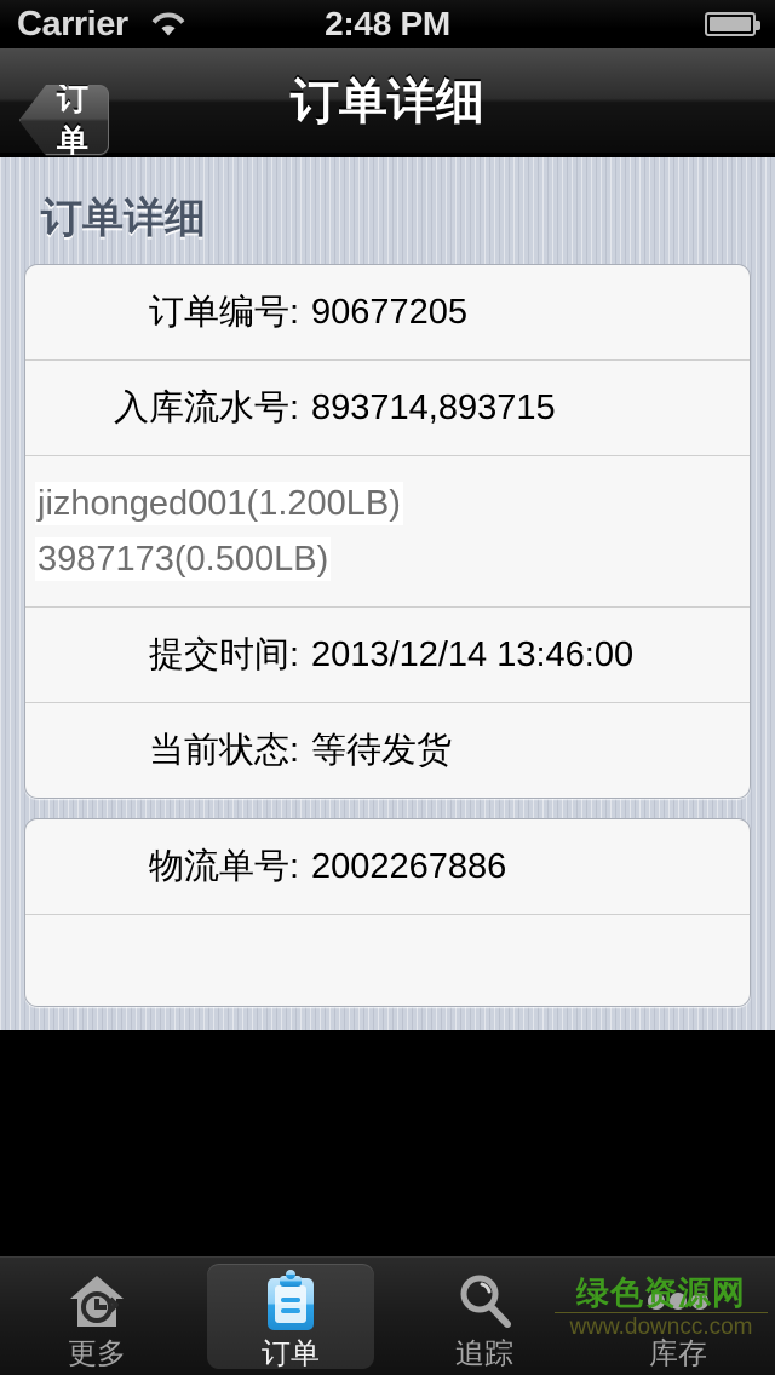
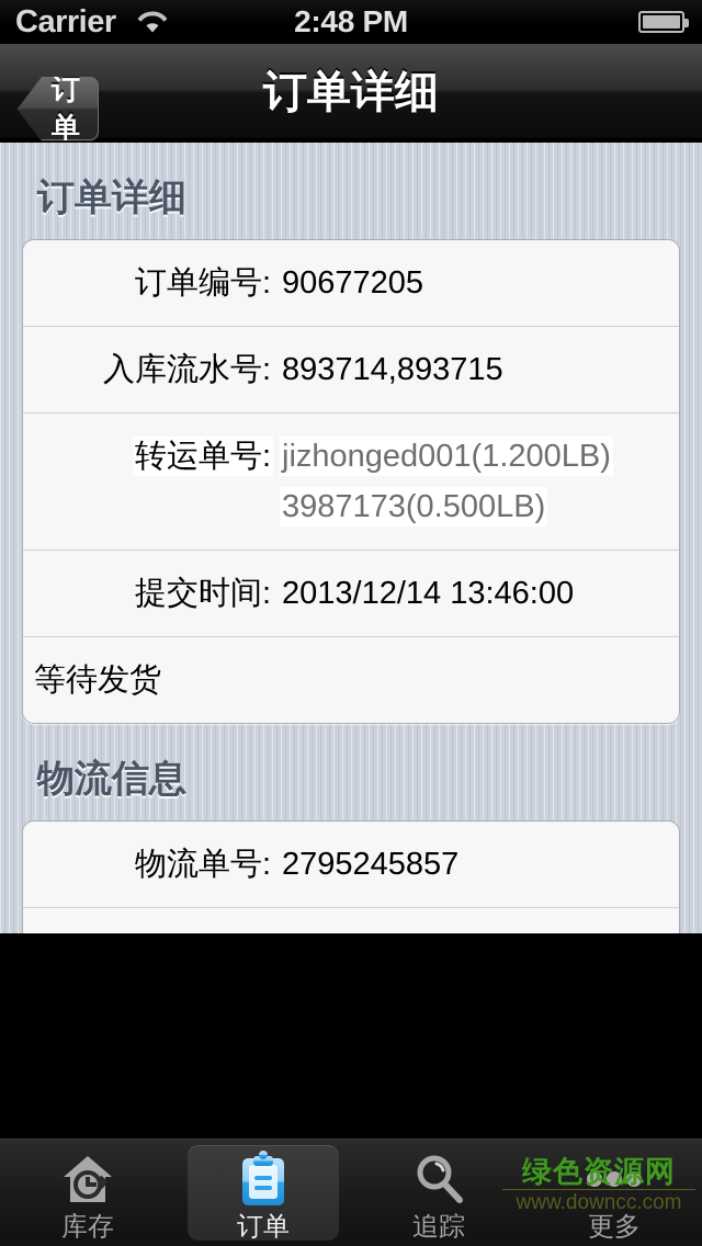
  Carrier
  2:48 PM
  订单详细
  订单
  订单详细
  订单编号:
  90677205
  入库流水号:
  893714,893715
+ 转运单号:
  jizhonged001(1.200LB)
  3987173(0.500LB)
  提交时间:
  2013/12/14 13:46:00
- 当前状态:
  等待发货
+ 物流信息
  物流单号:
- 2002267886
+ 2795245857
- 更多
+ 库存
  订单
  追踪
- 库存
+ 更多
  绿色资源网
  www.downcc.com
